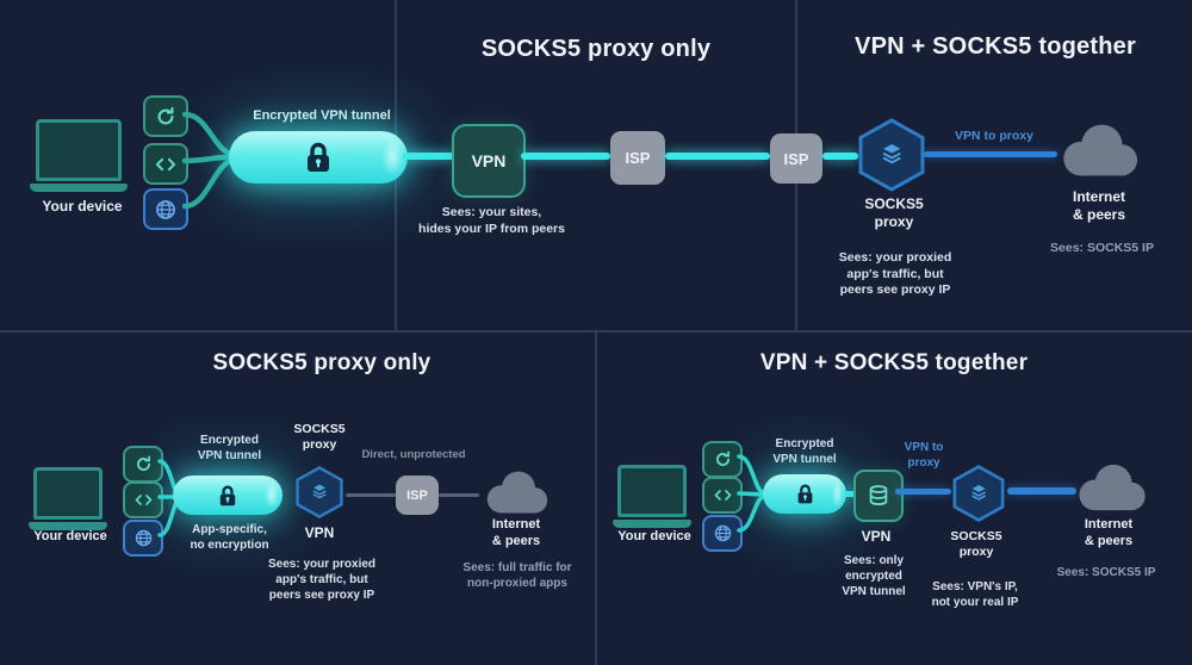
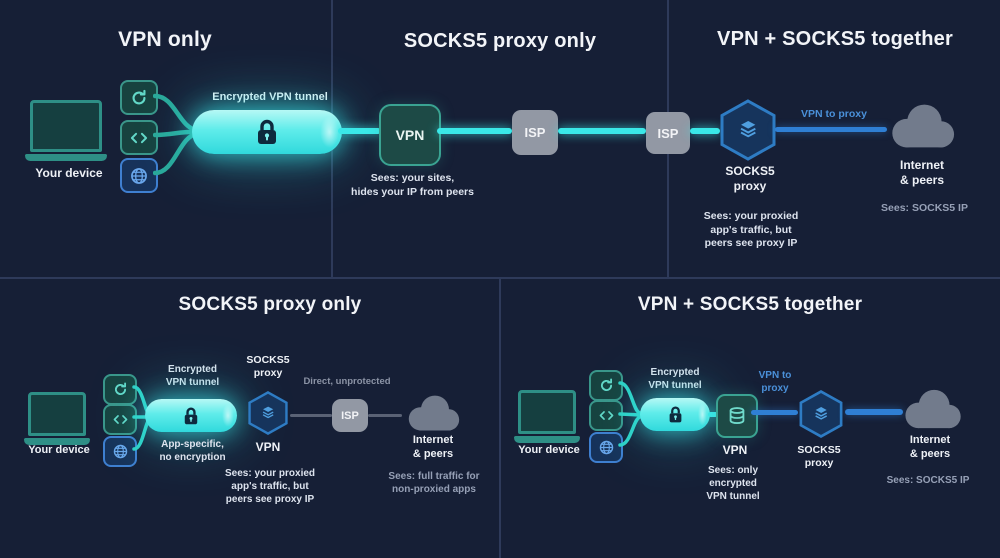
+ VPN only
  Your device
  Encrypted VPN tunnel
  SOCKS5 proxy only
  VPN
  Sees: your sites,
  hides your IP from peers
  ISP
  ISP
  VPN + SOCKS5 together
  SOCKS5
  proxy
  Sees: your proxied
  app's traffic, but
  peers see proxy IP
  VPN to proxy
  Internet
  & peers
  Sees: SOCKS5 IP
  SOCKS5 proxy only
  Your device
  Encrypted
  VPN tunnel
  App-specific,
  no encryption
  SOCKS5
  proxy
  VPN
  Sees: your proxied
  app's traffic, but
  peers see proxy IP
  Direct, unprotected
  ISP
  Internet
  & peers
  Sees: full traffic for
  non-proxied apps
  VPN + SOCKS5 together
  Your device
  Encrypted
  VPN tunnel
  VPN
  Sees: only
  encrypted
  VPN tunnel
  VPN to
  proxy
  SOCKS5
  proxy
- Sees: VPN's IP,
- not your real IP
  Internet
  & peers
  Sees: SOCKS5 IP
